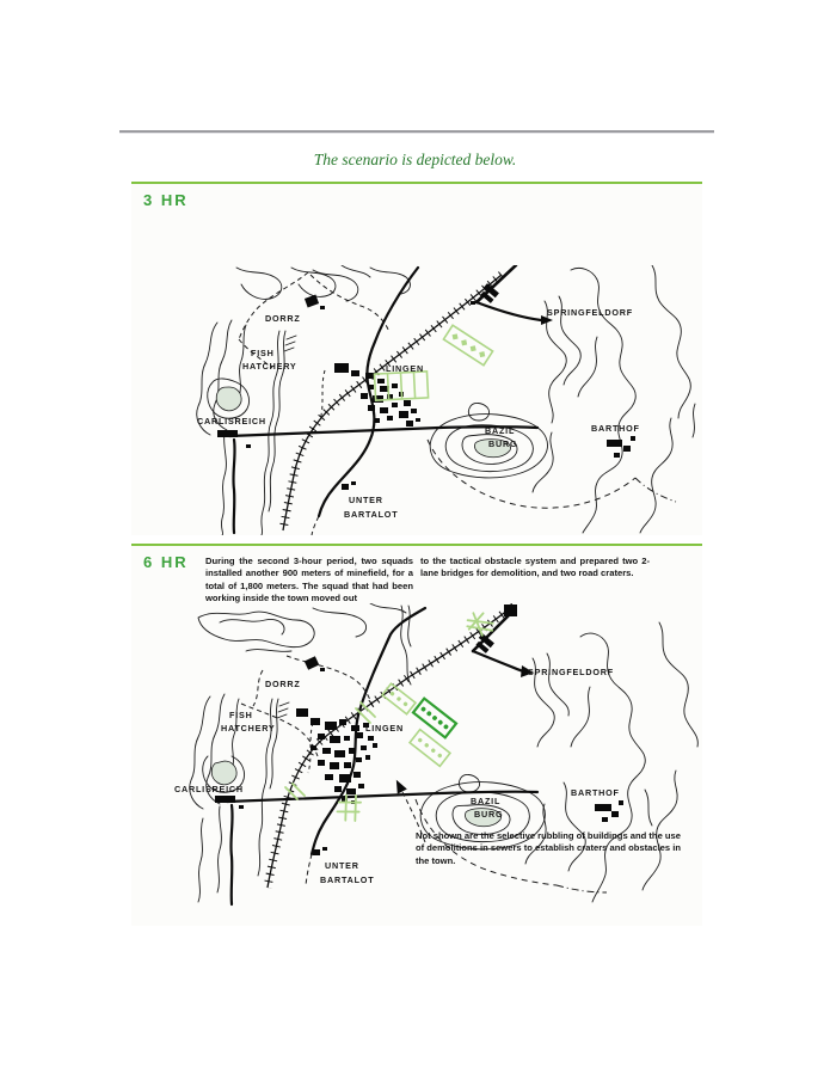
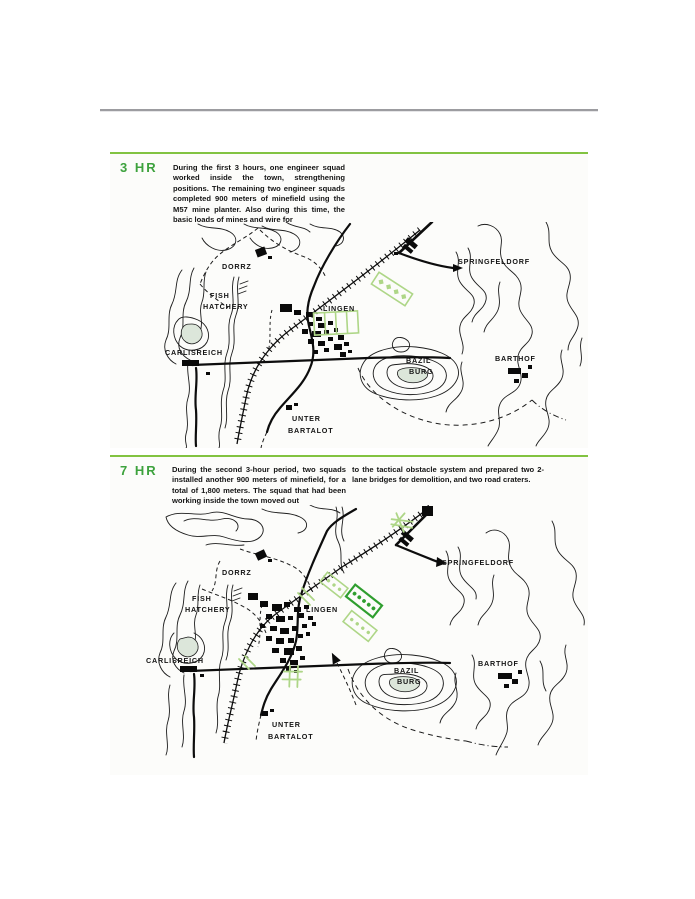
- The scenario is depicted below.
  3 HR
+ During the first 3 hours, one engineer squad worked inside the town, strengthening positions. The remaining two engineer squads completed 900 meters of minefield using the M57 mine planter. Also during this time, the basic loads of mines and wire for
  DORRZ
  SPRINGFELDORF
  FISH
  HATCHERY
  LINGEN
  CARLISREICH
  BAZIL
  BURG
  BARTHOF
  UNTER
  BARTALOT
- 6 HR
+ 7 HR
  During the second 3-hour period, two squads installed another 900 meters of minefield, for a total of 1,800 meters. The squad that had been working inside the town moved out
  to the tactical obstacle system and prepared two 2-lane bridges for demolition, and two road craters.
  DORRZ
  SPRINGFELDORF
  FISH
  HATCHERY
  LINGEN
  CARLISREICH
  BAZIL
  BURG
  BARTHOF
  UNTER
  BARTALOT
- Not shown are the selective rubbling of buildings and the use of demolitions in sewers to establish craters and obstacles in the town.
